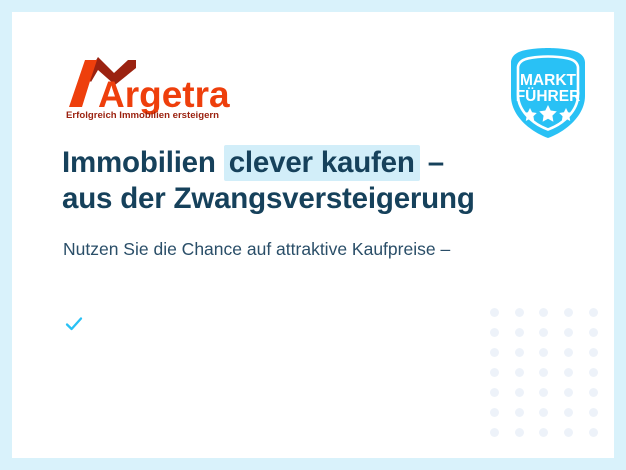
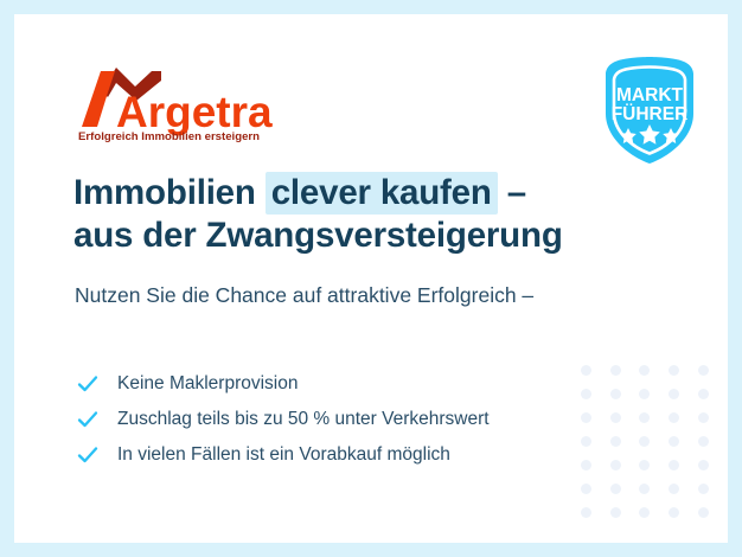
  Argetra
  Erfolgreich Immobilien ersteigern
  MARKT
  FÜHRER
  Immobilien clever kaufen –
  aus der Zwangsversteigerung
- Nutzen Sie die Chance auf attraktive Kaufpreise –
+ Nutzen Sie die Chance auf attraktive Erfolgreich –
+ Keine Maklerprovision
+ Zuschlag teils bis zu 50 % unter Verkehrswert
+ In vielen Fällen ist ein Vorabkauf möglich
